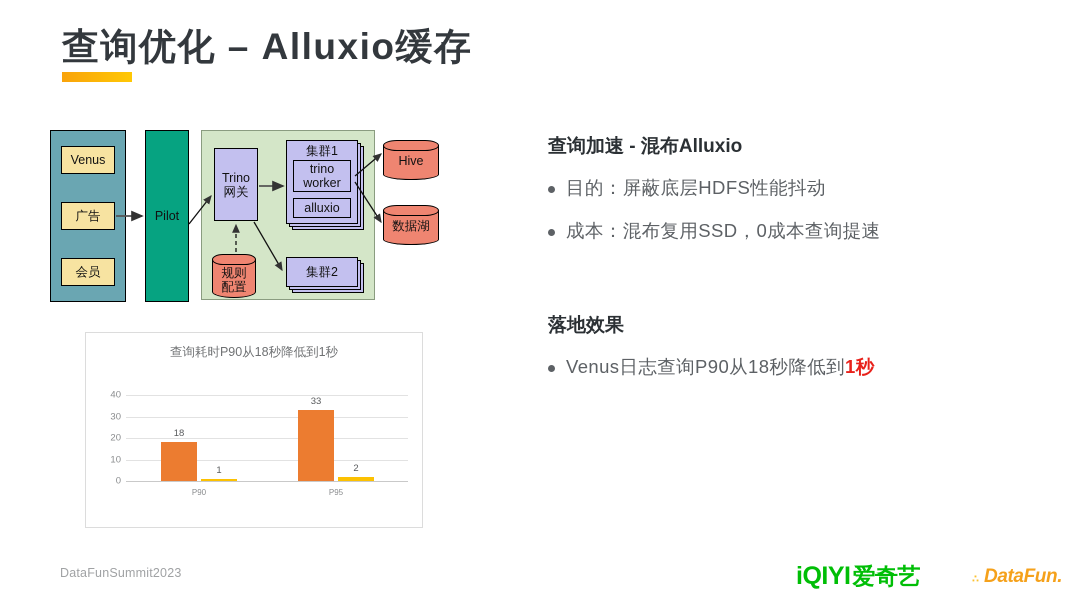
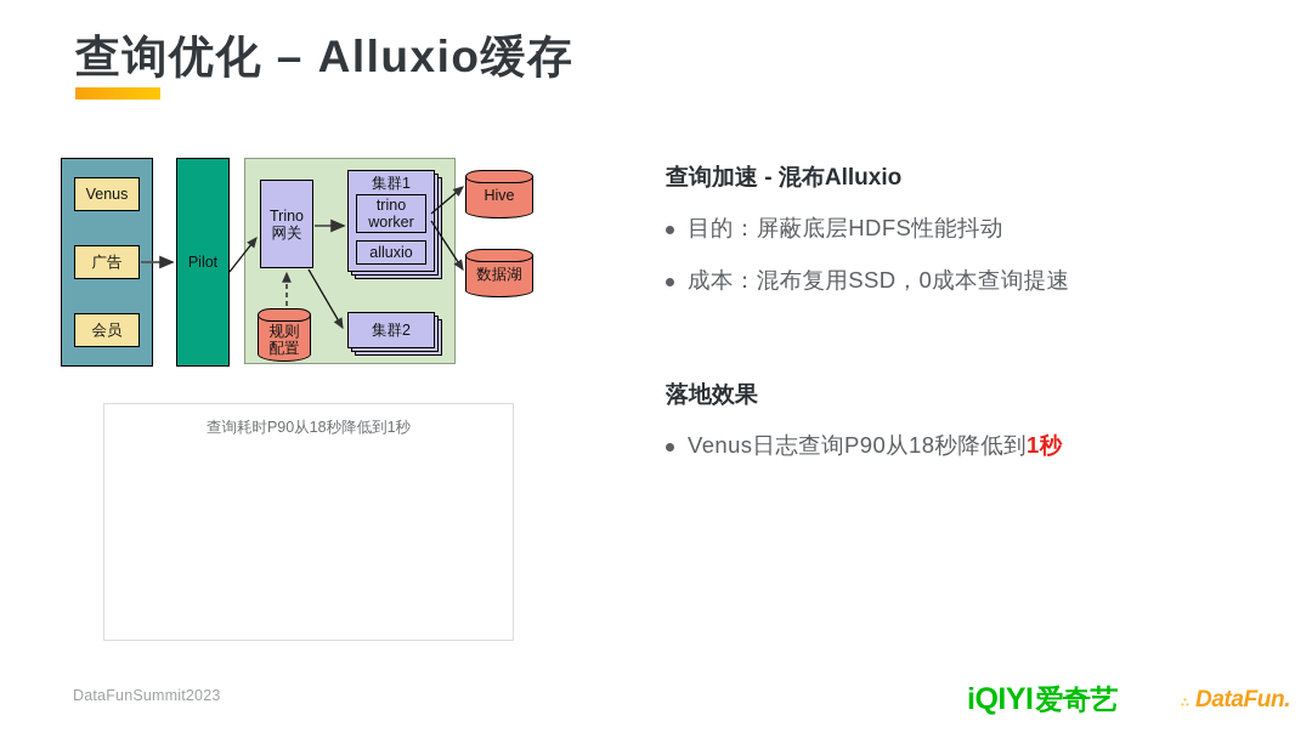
  查询优化 – Alluxio缓存
  Venus
  广告
  会员
  Pilot
  Trino
  网关
  规则
  配置
  集群1
  trino
  worker
  alluxio
  集群2
  Hive
  数据湖
  查询耗时P90从18秒降低到1秒
- 40
- 30
- 20
- 10
- 0
- 18
- 1
- P90
- 33
- 2
- P95
  查询加速 - 混布Alluxio
  目的：屏蔽底层HDFS性能抖动
  成本：混布复用SSD，0成本查询提速
  落地效果
  Venus日志查询P90从18秒降低到1秒
  DataFunSummit2023
  iQIYI爱奇艺
  ∴ DataFun.
